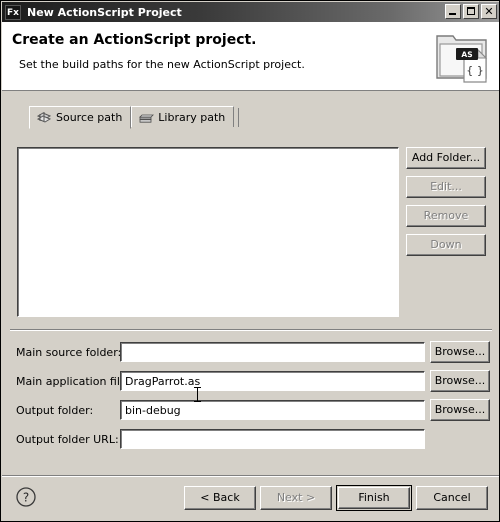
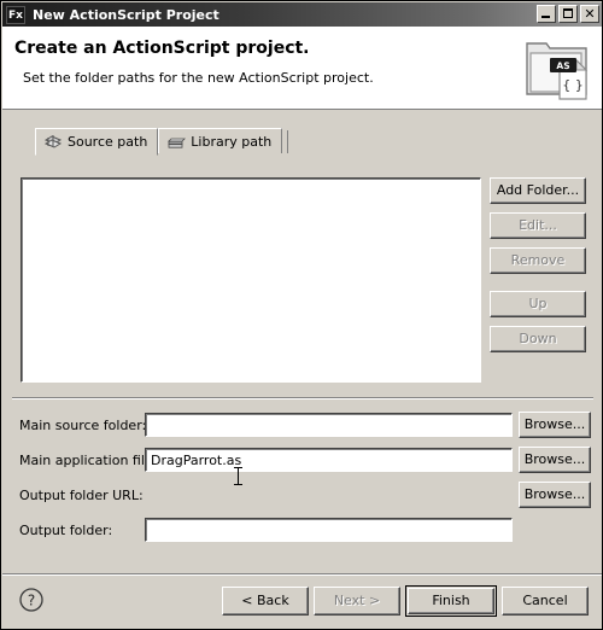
  Fx
  New ActionScript Project
  ✕
  Create an ActionScript project.
- Set the build paths for the new ActionScript project.
+ Set the folder paths for the new ActionScript project.
  { }
  AS
  Source path
  Library path
  Add Folder...
  Edit...
  Remove
+ Up
  Down
  Main source folder
  Browse...
  Main application fil
  DragParrot.as
  Browse...
- Output folder:
+ Output folder URL:
- bin-debug
  Browse...
- Output folder URL:
+ Output folder:
  ?
  < Back
  Next >
  Finish
  Cancel
